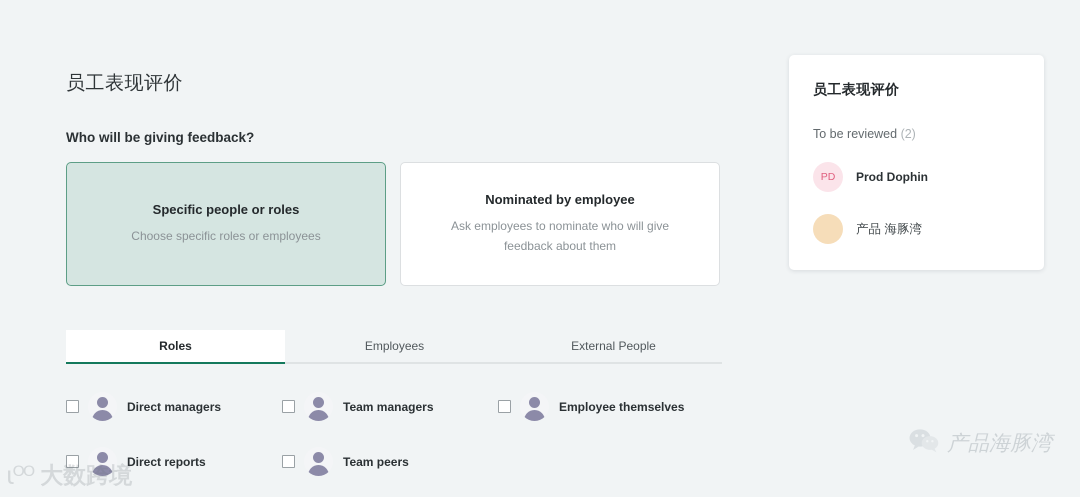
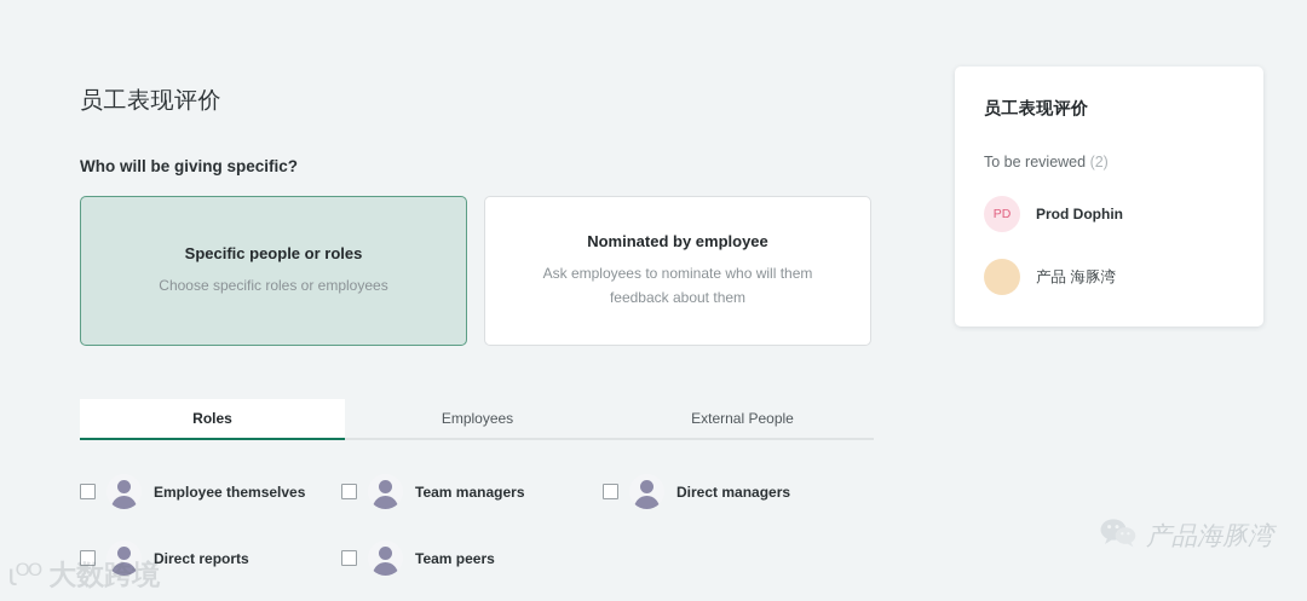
  员工表现评价
- Who will be giving feedback?
+ Who will be giving specific?
  Specific people or roles
  Choose specific roles or employees
  Nominated by employee
- Ask employees to nominate who will give feedback about them
+ Ask employees to nominate who will them feedback about them
  Roles
  Employees
  External People
- Direct managers
+ Employee themselves
  Team managers
- Employee themselves
+ Direct managers
  Direct reports
  Team peers
  员工表现评价
  To be reviewed (2)
  PD
  Prod Dophin
  产品 海豚湾
  ιᴼᴼ
  大数跨境
  产品海豚湾
